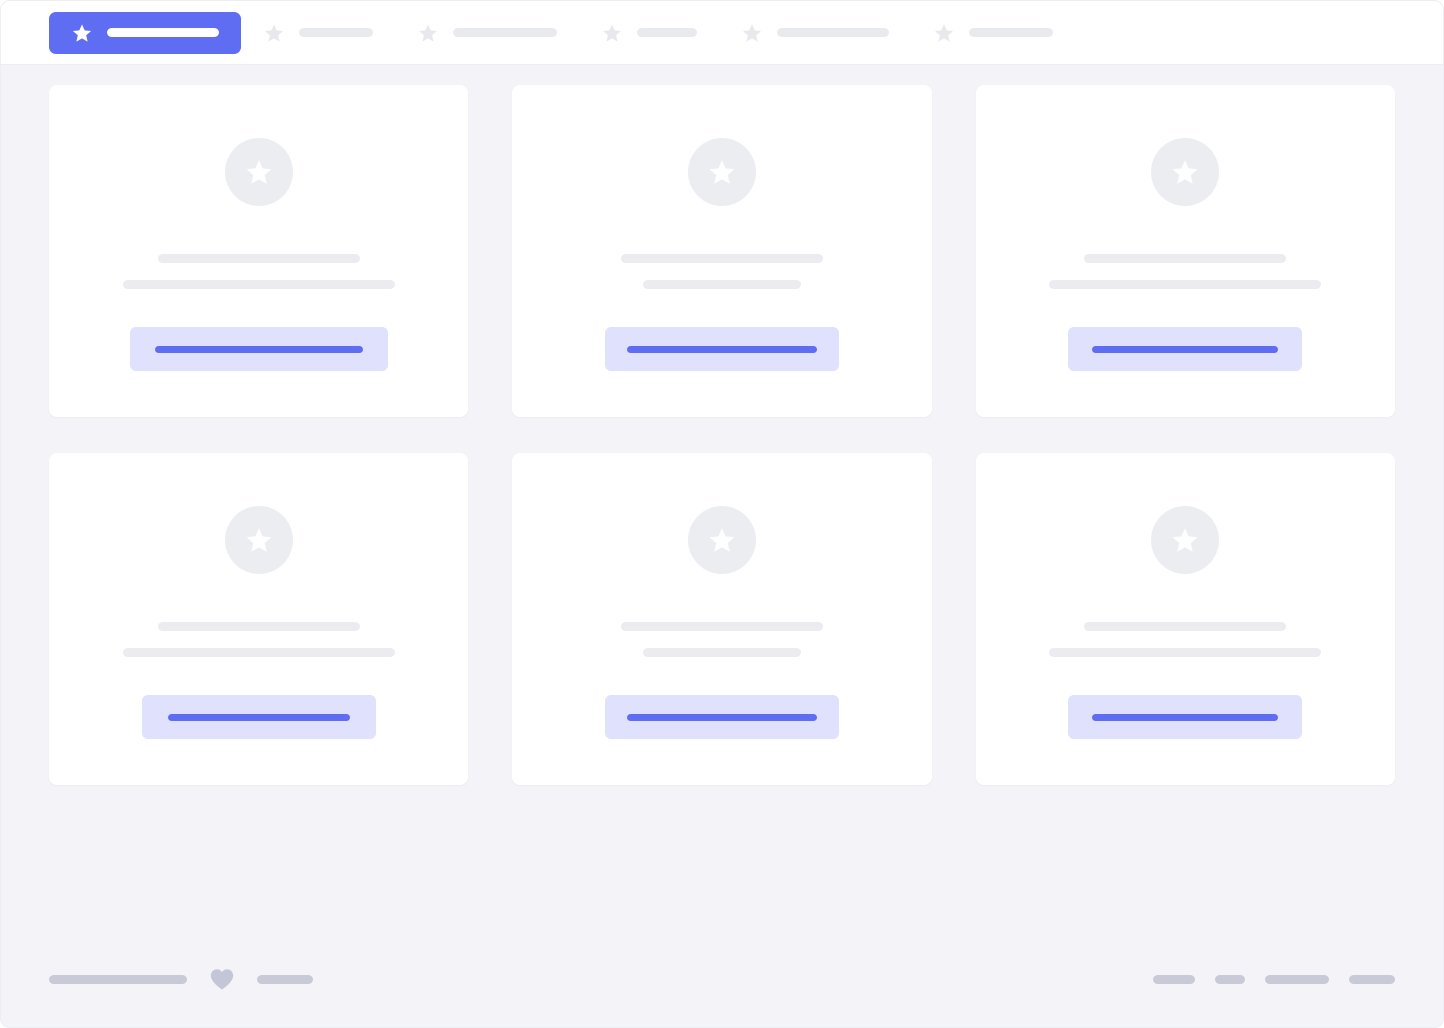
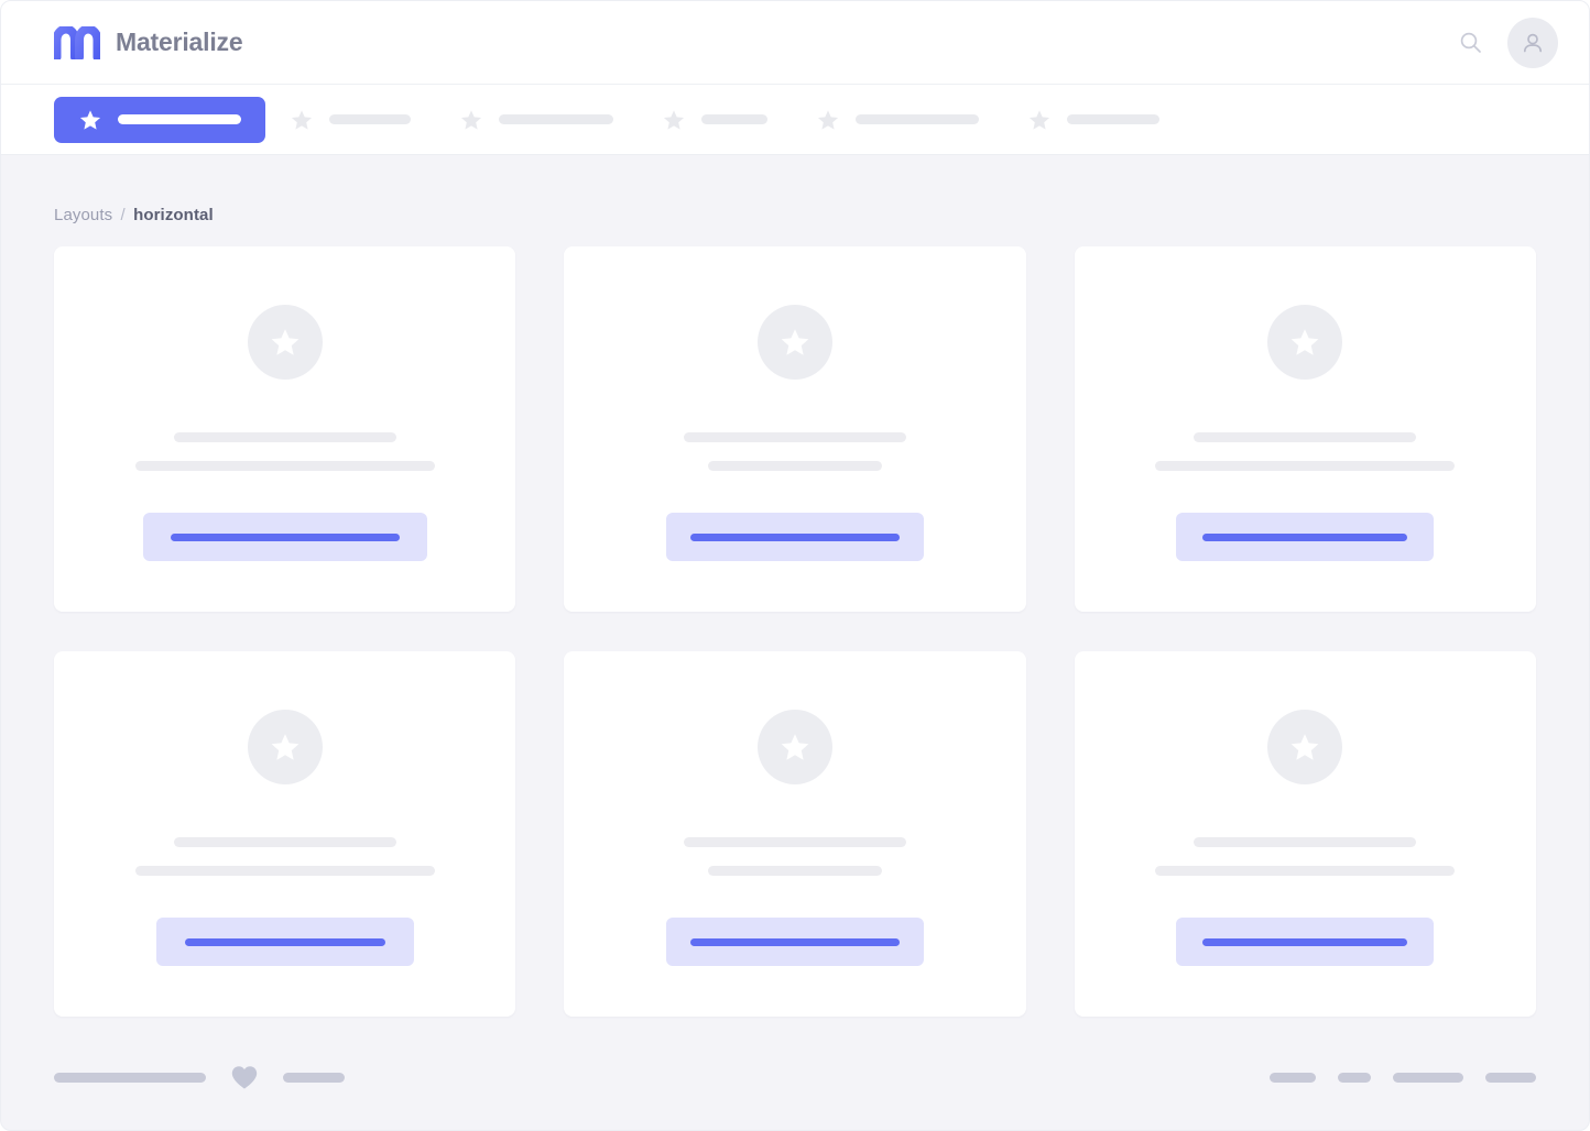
+ Materialize
+ Layouts / horizontal
